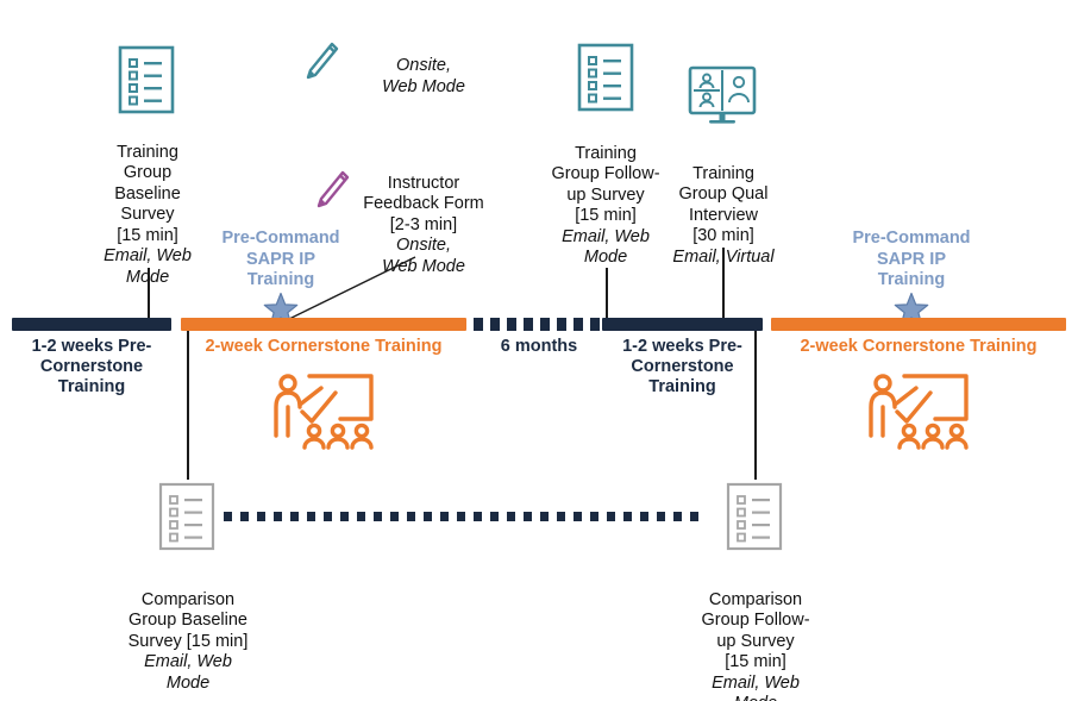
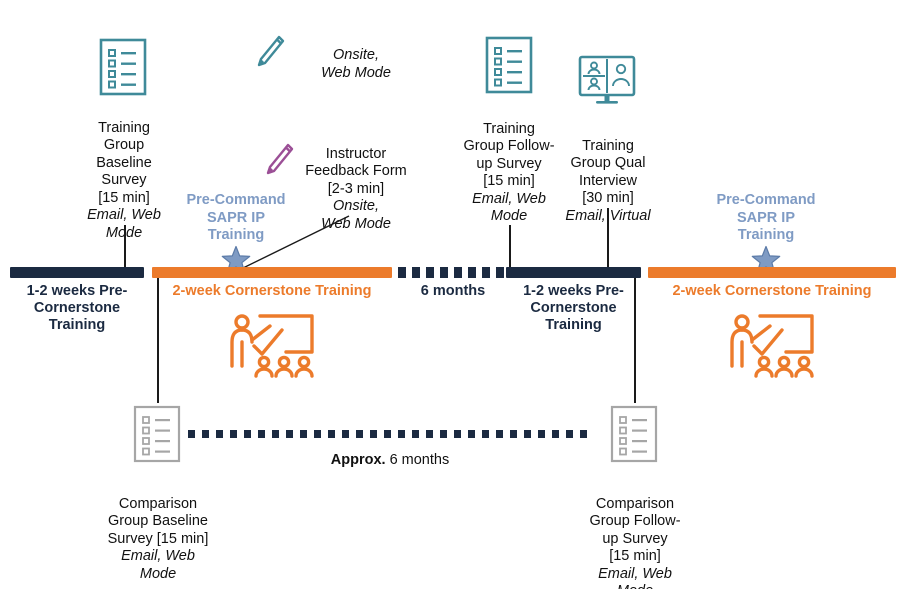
  Training
  Group
  Baseline
  Survey
  [15 min]
  Email, Web
  Mode
  Onsite,
  Web Mode
  Instructor
  Feedback Form
  [2-3 min]
  Onsite,
  Web Mode
  Training
  Group Follow-
  up Survey
  [15 min]
  Email, Web
  Mode
  Training
  Group Qual
  Interview
  [30 min]
  Email, Virtual
  Pre-Command SAPR IP Training
  Pre-Command SAPR IP Training
  1-2 weeks Pre- Cornerstone Training
  2-week Cornerstone Training
  6 months
  1-2 weeks Pre- Cornerstone Training
  2-week Cornerstone Training
  Comparison
  Group Baseline
  Survey [15 min]
  Email, Web
  Mode
+ Approx. 6 months
  Comparison
  Group Follow-
  up Survey
  [15 min]
  Email, Web
